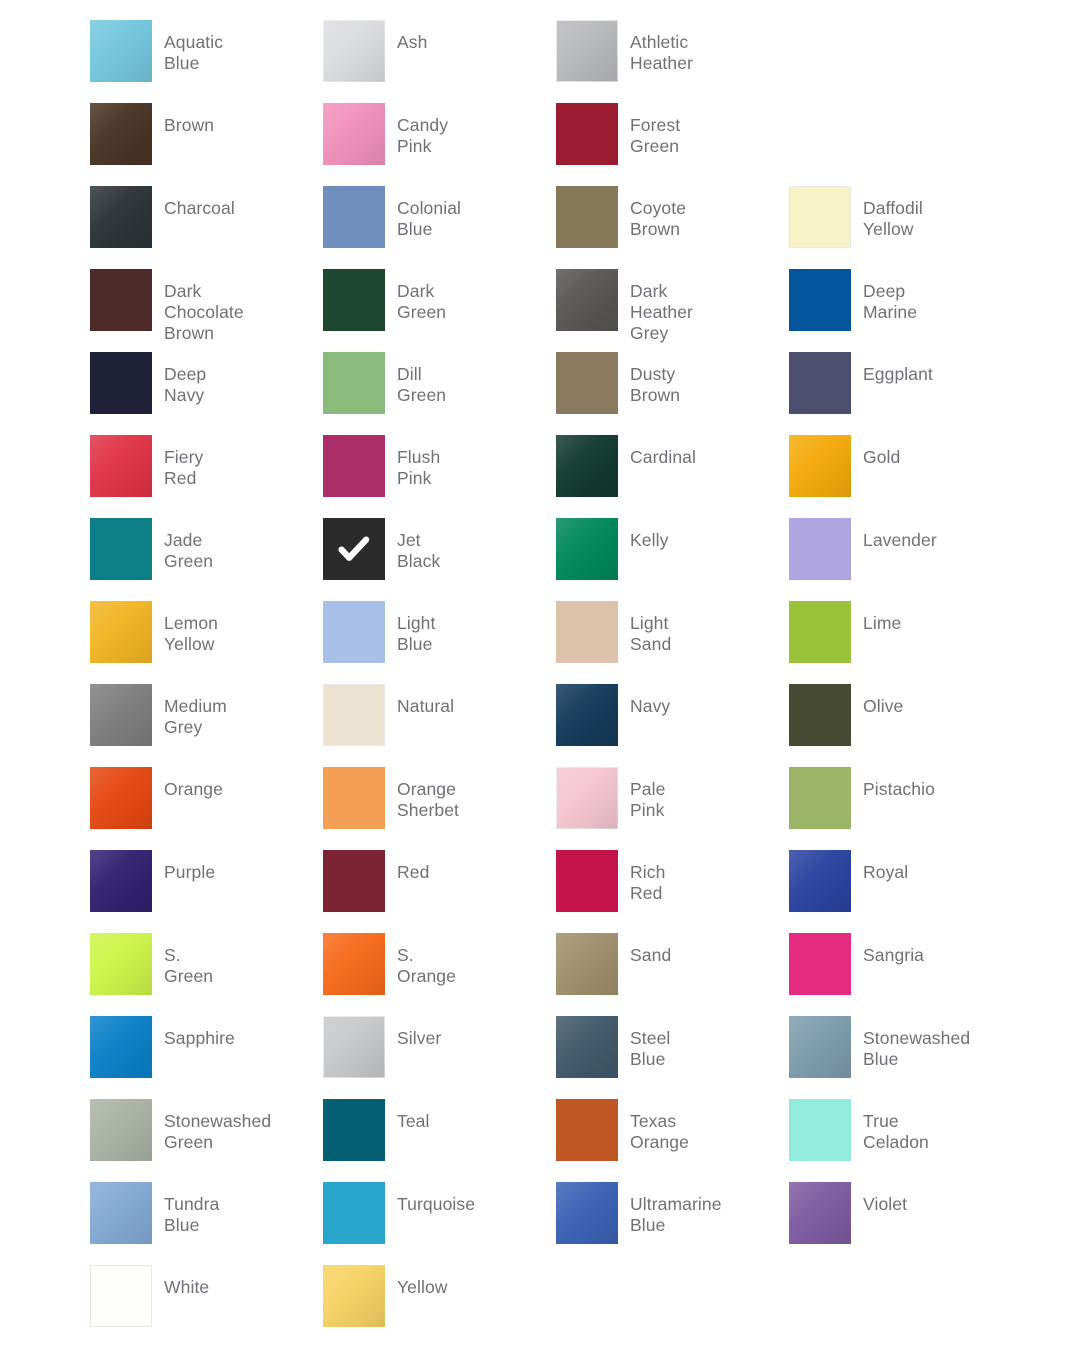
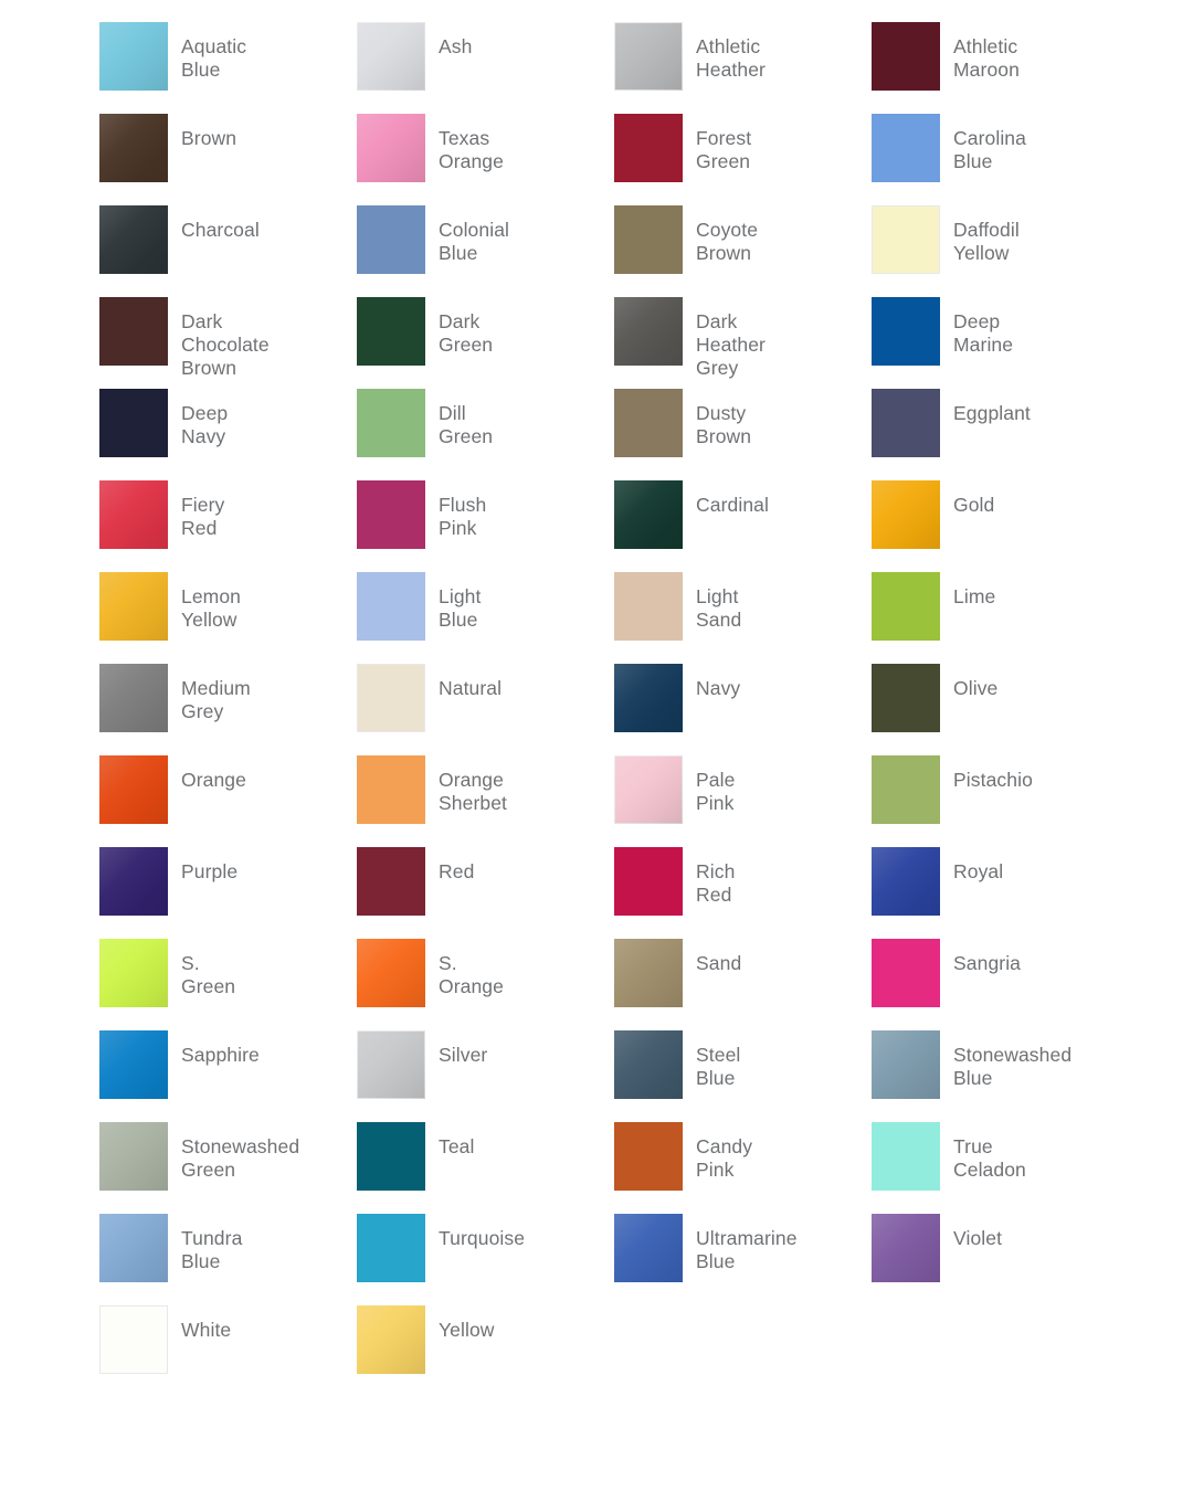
  Aquatic Blue
  Ash
  Athletic Heather
+ Athletic Maroon
  Brown
- Candy Pink
+ Texas Orange
  Forest Green
+ Carolina Blue
  Charcoal
  Colonial Blue
  Coyote Brown
  Daffodil Yellow
  Dark Chocolate Brown
  Dark Green
  Dark Heather Grey
  Deep Marine
  Deep Navy
  Dill Green
  Dusty Brown
  Eggplant
  Fiery Red
  Flush Pink
  Cardinal
  Gold
- Jade Green
- Jet Black
- Kelly
- Lavender
  Lemon Yellow
  Light Blue
  Light Sand
  Lime
  Medium Grey
  Natural
  Navy
  Olive
  Orange
  Orange Sherbet
  Pale Pink
  Pistachio
  Purple
  Red
  Rich Red
  Royal
  S. Green
  S. Orange
  Sand
  Sangria
  Sapphire
  Silver
  Steel Blue
  Stonewashed Blue
  Stonewashed Green
  Teal
- Texas Orange
+ Candy Pink
  True Celadon
  Tundra Blue
  Turquoise
  Ultramarine Blue
  Violet
  White
  Yellow
